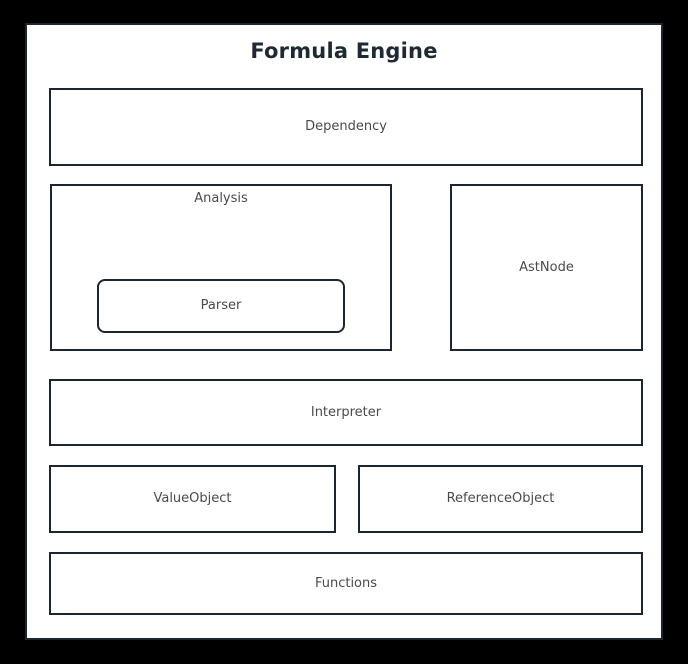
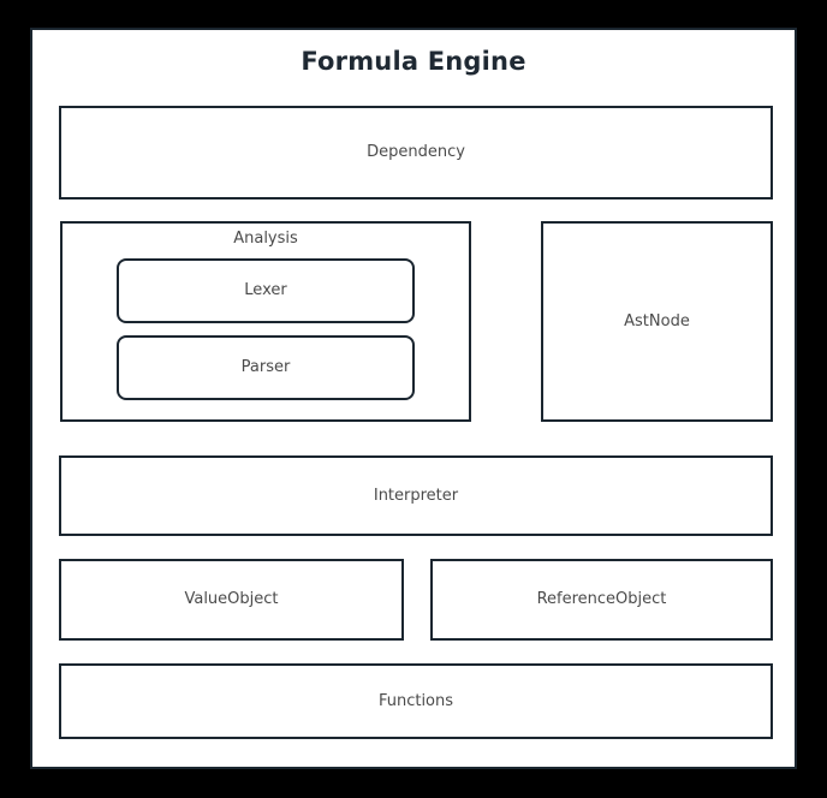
  Formula Engine
  Dependency
  Analysis
+ Lexer
  Parser
  AstNode
  Interpreter
  ValueObject
  ReferenceObject
  Functions
